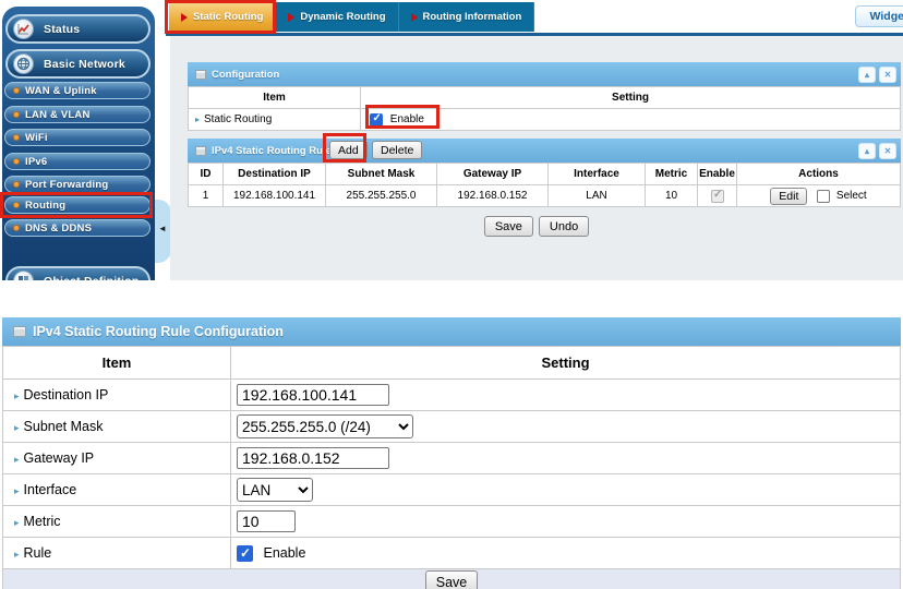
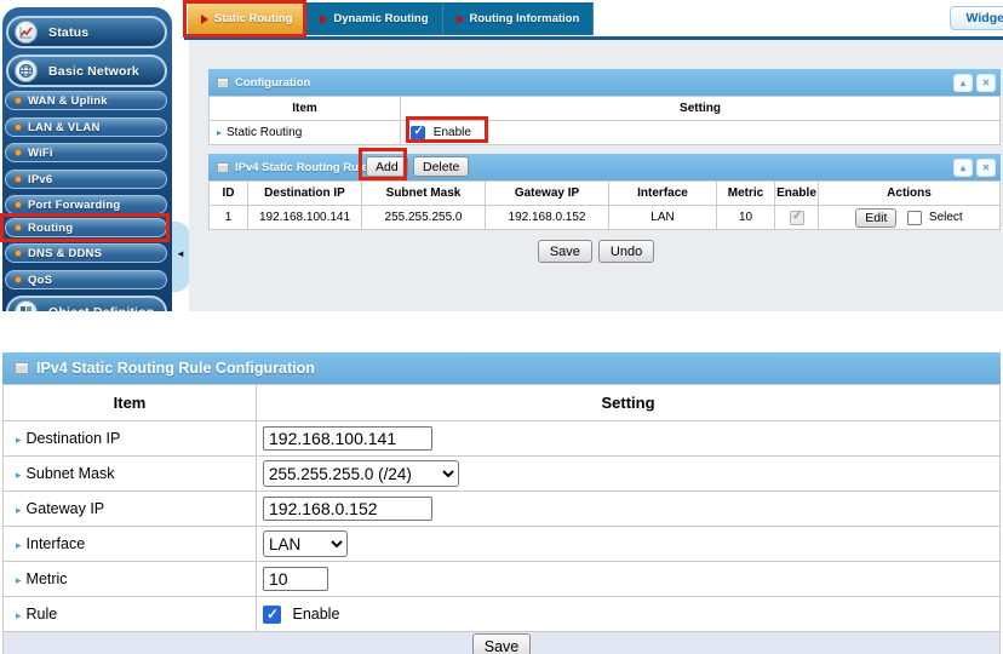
  Status
  Basic Network
  WAN & Uplink
  LAN & VLAN
  WiFi
  IPv6
  Port Forwarding
  Routing
  DNS & DDNS
+ QoS
  ◄
  Static Routing
  Dynamic Routing
  Routing Information
  Widge
  Configuration
  ▴
  ✕
  Item	Setting
  ▸ Static Routing	Enable
  IPv4 Static Routing Rul
  Add
  Delete
  ▴
  ✕
  ID	Destination IP	Subnet Mask	Gateway IP	Interface	Metric	Enable	Actions
  1	192.168.100.141	255.255.255.0	192.168.0.152	LAN	10		Edit Select
  Save
  Undo
  IPv4 Static Routing Rule Configuration
  Item	Setting
  ▸ Destination IP	192.168.100.141
  ▸ Subnet Mask	255.255.255.0 (/24)
  ▸ Gateway IP	192.168.0.152
  ▸ Interface	LAN
  ▸ Metric	10
  ▸ Rule	Enable
  Save
